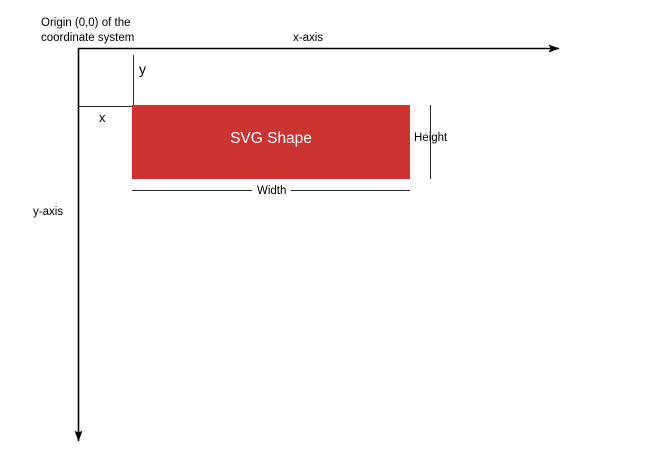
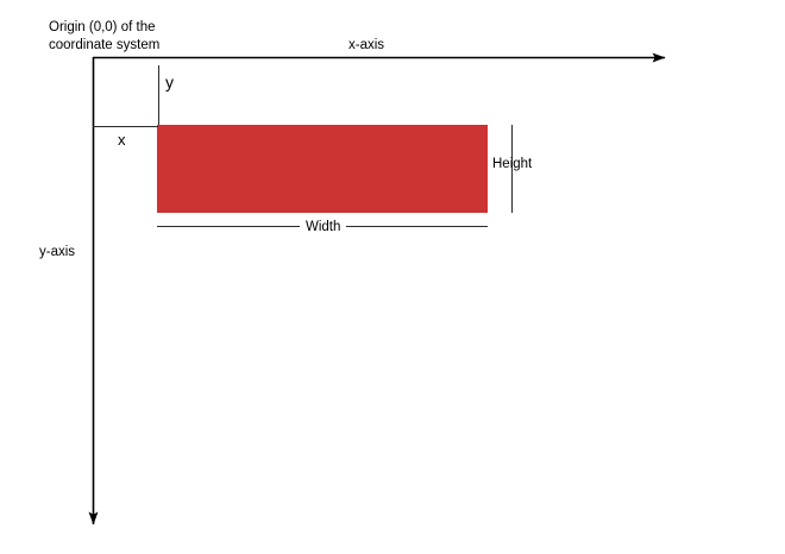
  Origin (0,0) of the
  coordinate system
  x-axis
  y-axis
  x
  y
  Height
  Width
- SVG Shape
